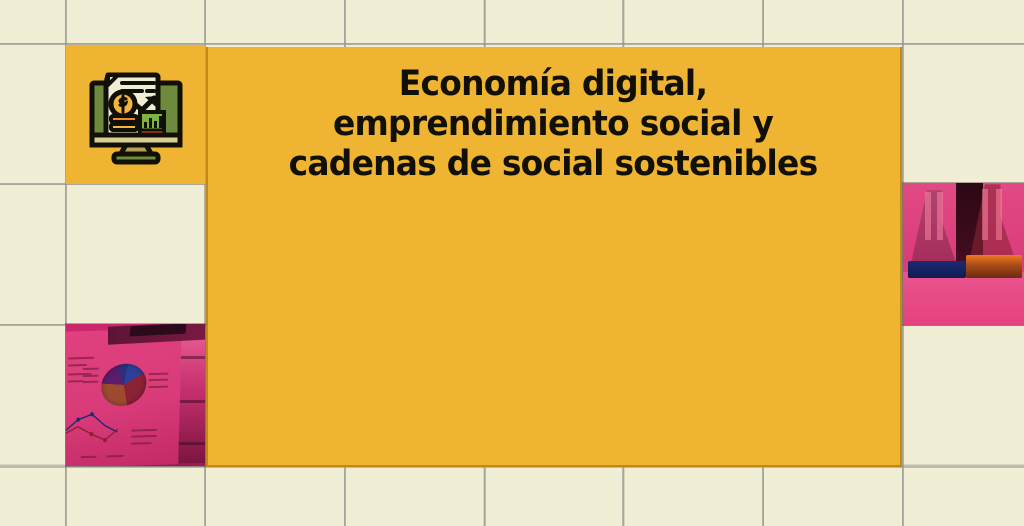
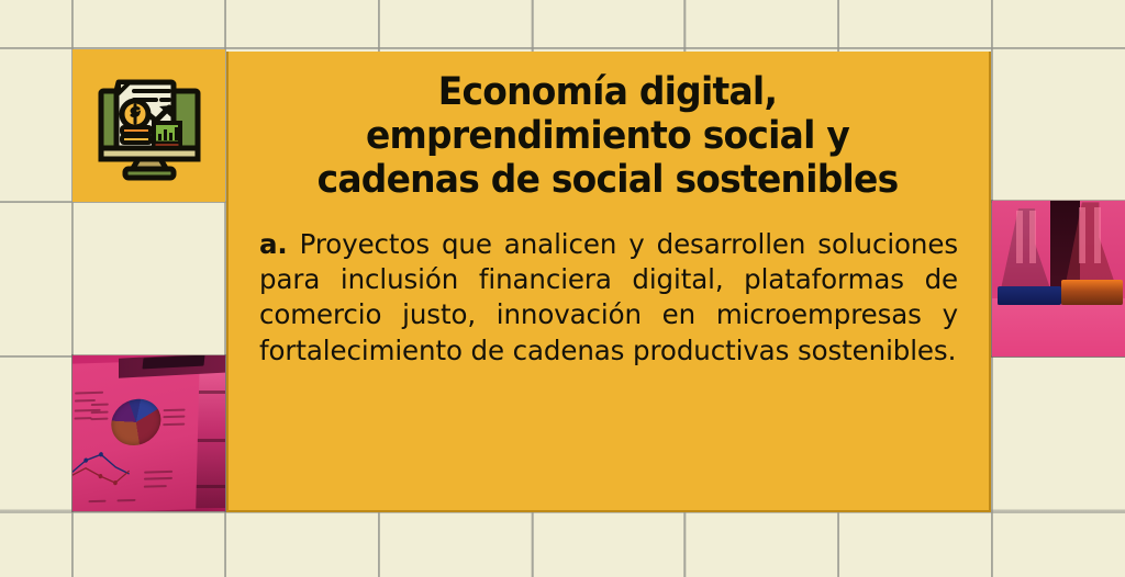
  Economía digital, emprendimiento social y cadenas de social sostenibles
+ a. Proyectos que analicen y desarrollen soluciones para inclusión financiera digital, plataformas de comercio justo, innovación en microempresas y fortalecimiento de cadenas productivas sostenibles.
